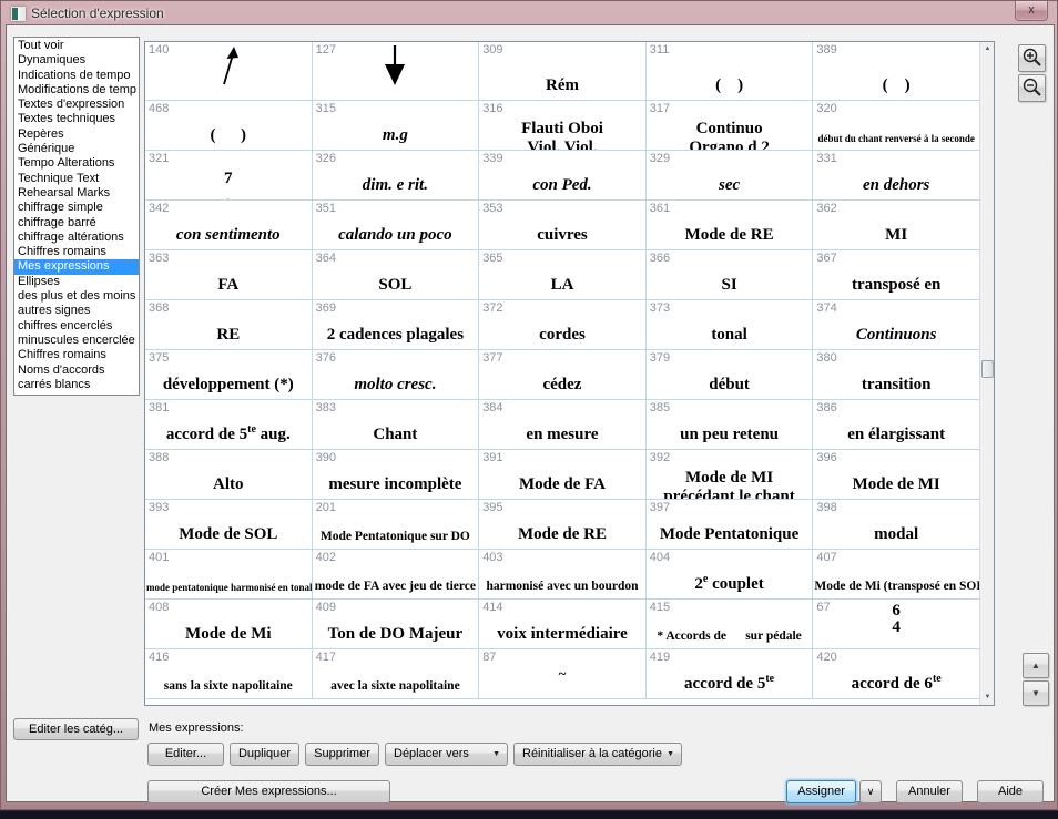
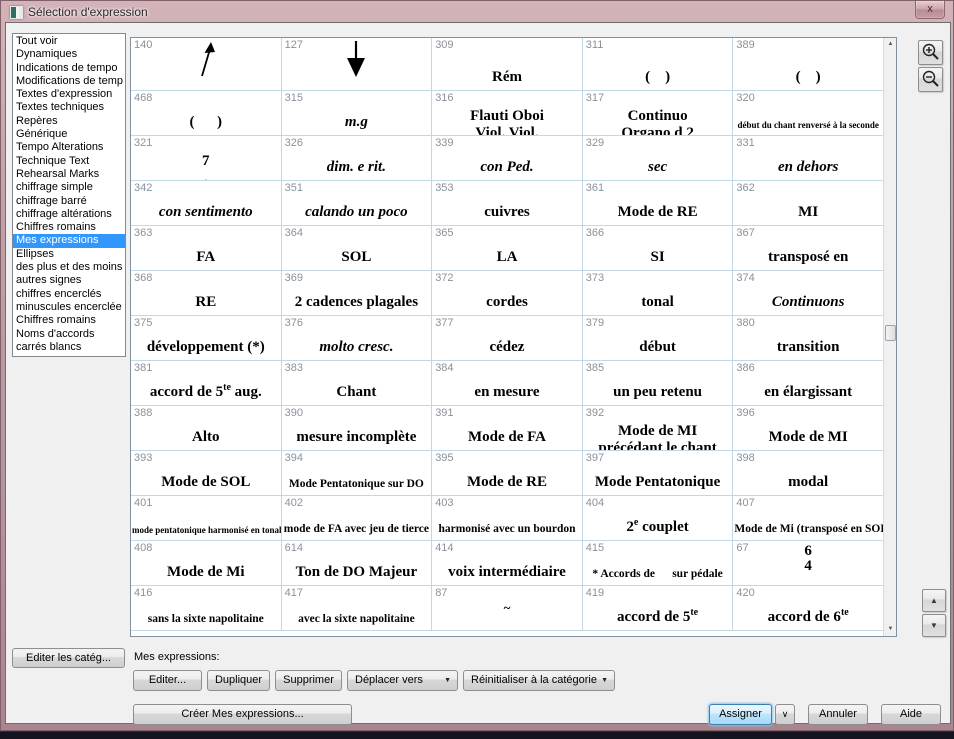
  Sélection d'expression
  x
  Tout voir
  Dynamiques
  Indications de tempo
  Modifications de temp
  Textes d'expression
  Textes techniques
  Repères
  Générique
  Tempo Alterations
  Technique Text
  Rehearsal Marks
  chiffrage simple
  chiffrage barré
  chiffrage altérations
  Chiffres romains
  Mes expressions
  Ellipses
  des plus et des moins
  autres signes
  chiffres encerclés
  minuscules encerclée
  Chiffres romains
  Noms d'accords
  carrés blancs
  140
  127
  309
  Rém
  311
  ( )
  389
  ( )
  468
  ( )
  315
  m.g
  316
  Flauti Oboi
  Viol. Viol.
  317
  Continuo
  Organo d 2
  320
  début du chant renversé à la seconde
  321
  7
  .
  326
  dim. e rit.
  339
  con Ped.
  329
  sec
  331
  en dehors
  342
  con sentimento
  351
  calando un poco
  353
  cuivres
  361
  Mode de RE
  362
  MI
  363
  FA
  364
  SOL
  365
  LA
  366
  SI
  367
  transposé en
  368
  RE
  369
  2 cadences plagales
  372
  cordes
  373
  tonal
  374
  Continuons
  375
  développement (*)
  376
  molto cresc.
  377
  cédez
  379
  début
  380
  transition
  381
  accord de 5te aug.
  383
  Chant
  384
  en mesure
  385
  un peu retenu
  386
  en élargissant
  388
  Alto
  390
  mesure incomplète
  391
  Mode de FA
  392
  Mode de MI
  précédant le chant
  396
  Mode de MI
  393
  Mode de SOL
- 201
+ 394
  Mode Pentatonique sur DO
  395
  Mode de RE
  397
  Mode Pentatonique
  398
  modal
  401
  mode pentatonique harmonisé en tonal
  402
  mode de FA avec jeu de tierce
  403
  harmonisé avec un bourdon
  404
  2e couplet
  407
  Mode de Mi (transposé en SO
  408
  Mode de Mi
- 409
+ 614
  Ton de DO Majeur
  414
  voix intermédiaire
  415
  * Accords de sur pédale
  67
  6
  4
  416
  sans la sixte napolitaine
  417
  avec la sixte napolitaine
  87
  ~
  419
  accord de 5te
  420
  accord de 6te
  ▲
  ▼
  Editer les catég...
  Mes expressions:
  Editer...
  Dupliquer
  Supprimer
  Déplacer vers
  Réinitialiser à la catégorie
  Créer Mes expressions...
  Assigner
  ∨
  Annuler
  Aide
